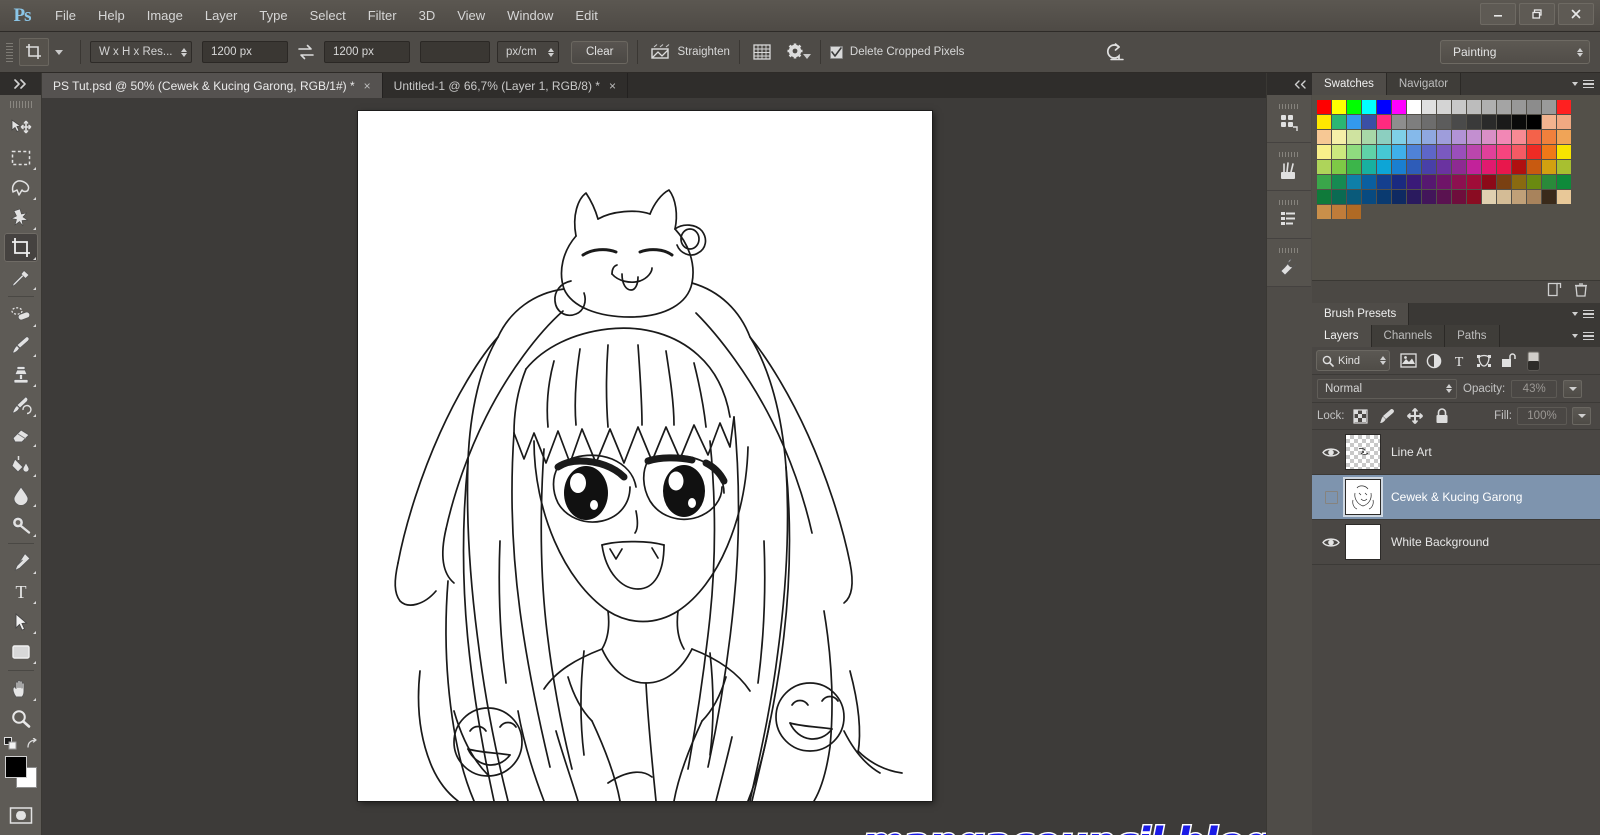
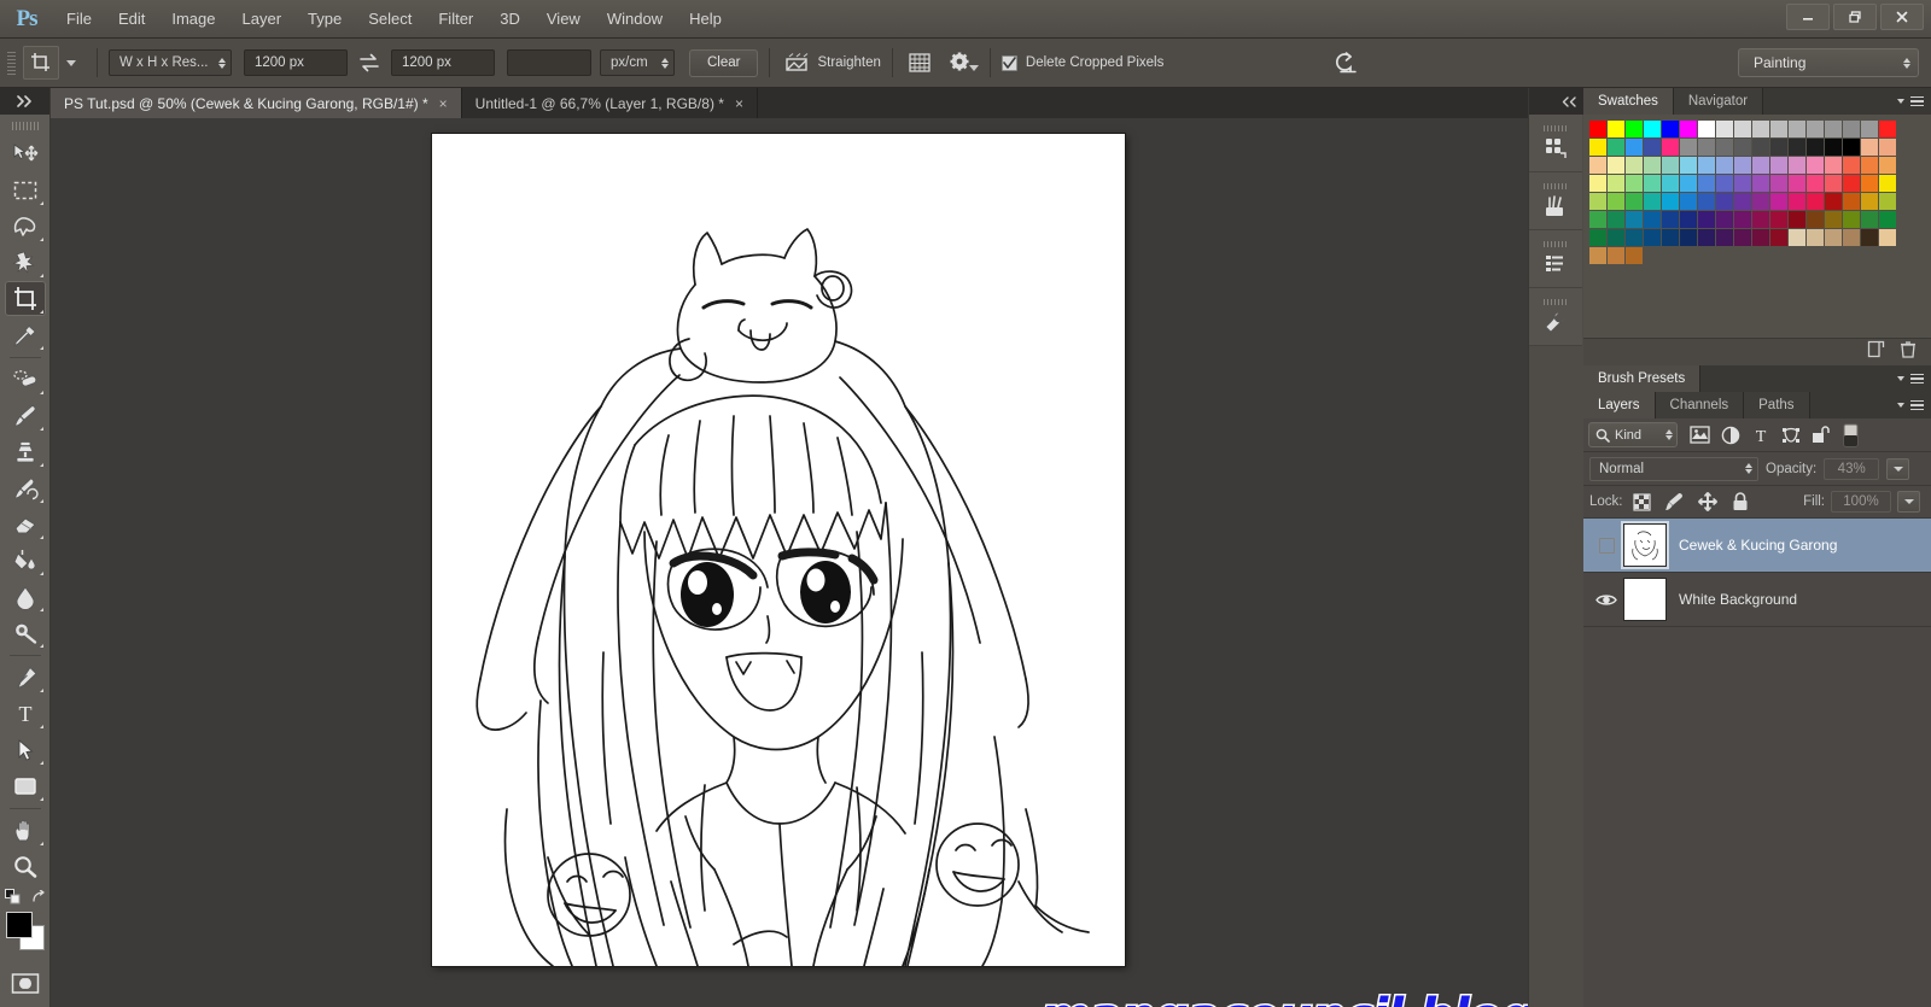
  Ps
  File
- Help
+ Edit
  Image
  Layer
  Type
  Select
  Filter
  3D
  View
  Window
- Edit
+ Help
  W x H x Res...
  1200 px
  1200 px
  px/cm
  Clear
  Straighten
  Delete Cropped Pixels
  Painting
  T
  PS Tut.psd @ 50% (Cewek & Kucing Garong, RGB/1#) *
  ×
  Untitled-1 @ 66,7% (Layer 1, RGB/8) *
  ×
  Swatches
  Navigator
  Brush Presets
  Layers
  Channels
  Paths
  Kind
  T
  Normal
  Opacity:
  43%
  Lock:
  Fill:
  100%
- Line Art
  Cewek & Kucing Garong
  White Background
